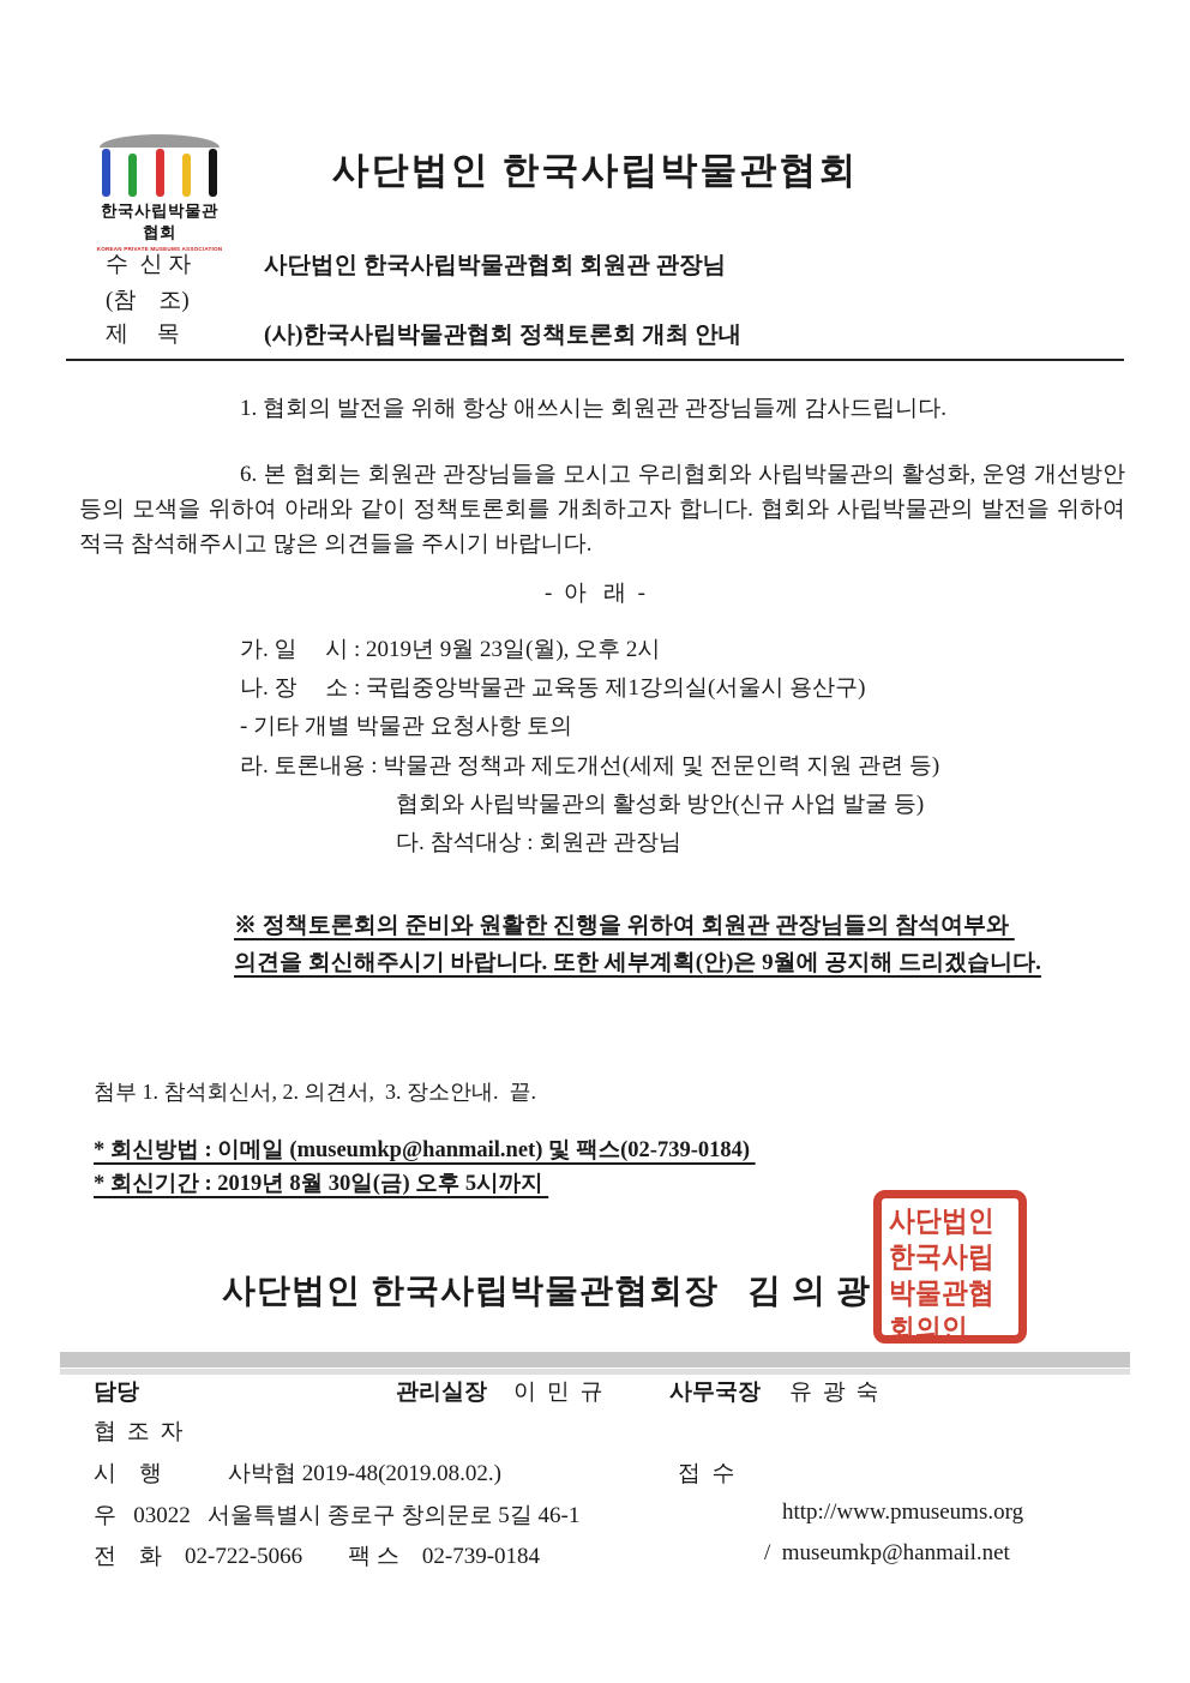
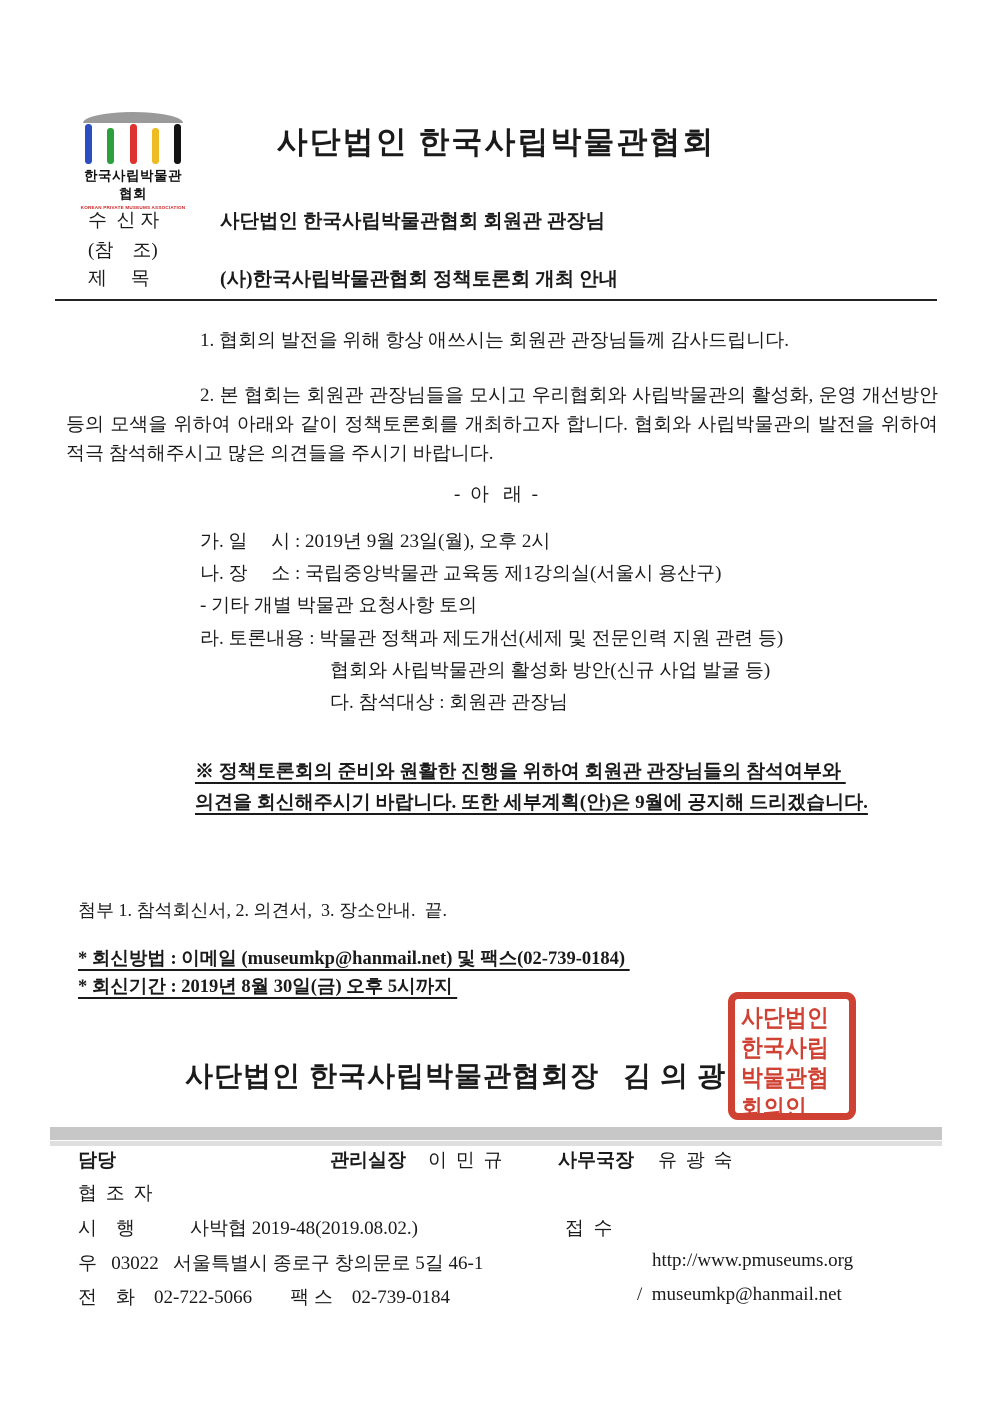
  한국사립박물관협회
  사단법인 한국사립박물관협회
  수 신 자
  사단법인 한국사립박물관협회 회원관 관장님
  (참 조)
  제 목
  (사)한국사립박물관협회 정책토론회 개최 안내
  1. 협회의 발전을 위해 항상 애쓰시는 회원관 관장님들께 감사드립니다.
- 6. 본 협회는 회원관 관장님들을 모시고 우리협회와 사립박물관의 활성화, 운영 개선방안 등의 모색을 위하여 아래와 같이 정책토론회를 개최하고자 합니다. 협회와 사립박물관의 발전을 위하여 적극 참석해주시고 많은 의견들을 주시기 바랍니다.
+ 2. 본 협회는 회원관 관장님들을 모시고 우리협회와 사립박물관의 활성화, 운영 개선방안 등의 모색을 위하여 아래와 같이 정책토론회를 개최하고자 합니다. 협회와 사립박물관의 발전을 위하여 적극 참석해주시고 많은 의견들을 주시기 바랍니다.
  - 아 래 -
  가. 일 시 : 2019년 9월 23일(월), 오후 2시
  나. 장 소 : 국립중앙박물관 교육동 제1강의실(서울시 용산구)
  - 기타 개별 박물관 요청사항 토의
  라. 토론내용 : 박물관 정책과 제도개선(세제 및 전문인력 지원 관련 등)
  협회와 사립박물관의 활성화 방안(신규 사업 발굴 등)
  다. 참석대상 : 회원관 관장님
  ※ 정책토론회의 준비와 원활한 진행을 위하여 회원관 관장님들의 참석여부와
  의견을 회신해주시기 바랍니다. 또한 세부계획(안)은 9월에 공지해 드리겠습니다.
  첨부 1. 참석회신서, 2. 의견서, 3. 장소안내. 끝.
  * 회신방법 : 이메일 (museumkp@hanmail.net) 및 팩스(02-739-0184)
  * 회신기간 : 2019년 8월 30일(금) 오후 5시까지
  사단법인 한국사립박물관협회장 김 의 광
  사단법인
  한국사립
  박물관협
  회의인
  담당
  관리실장
  이 민 규
  사무국장
  유 광 숙
  협 조 자
  시 행
  사박협 2019-48(2019.08.02.)
  접 수
  우 03022 서울특별시 종로구 창의문로 5길 46-1
  http://www.pmuseums.org
  전 화 02-722-5066 팩 스 02-739-0184
  / museumkp@hanmail.net
